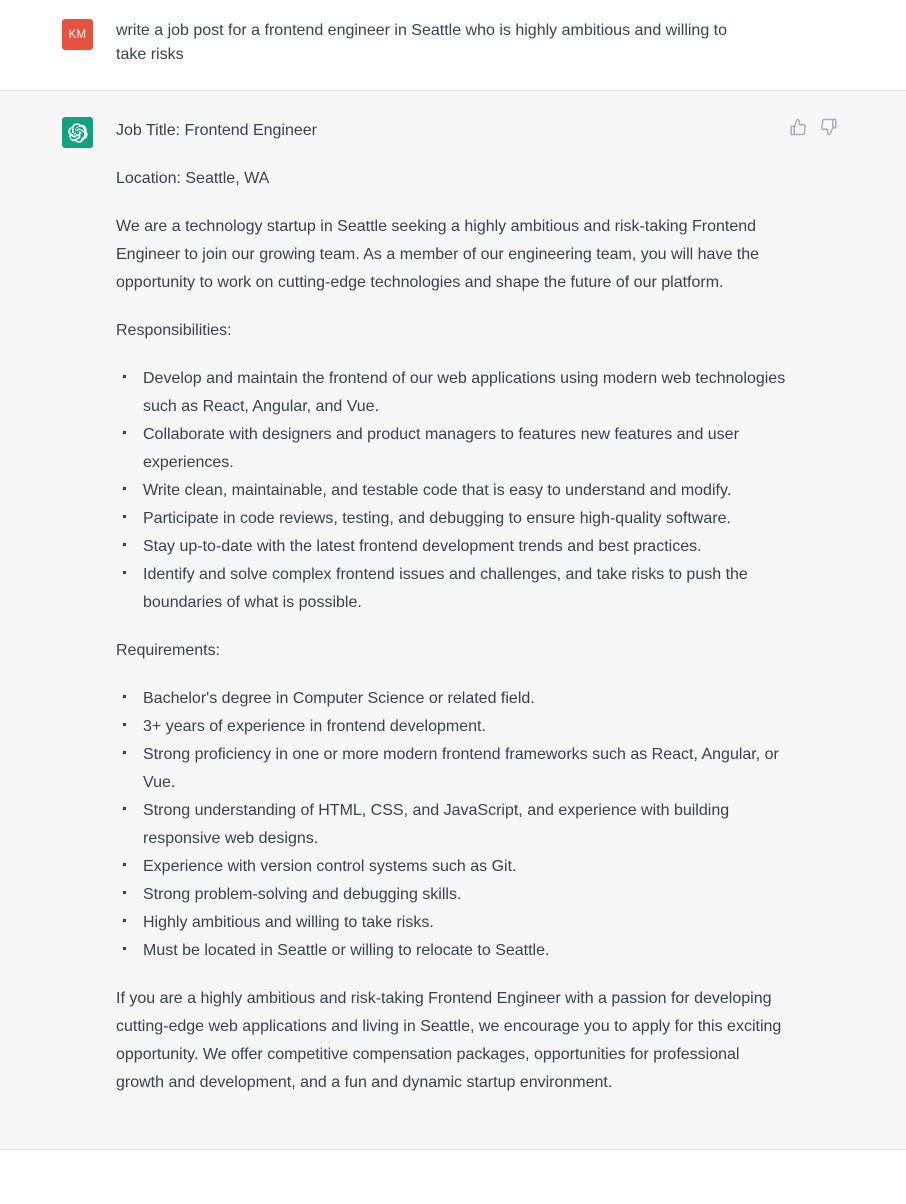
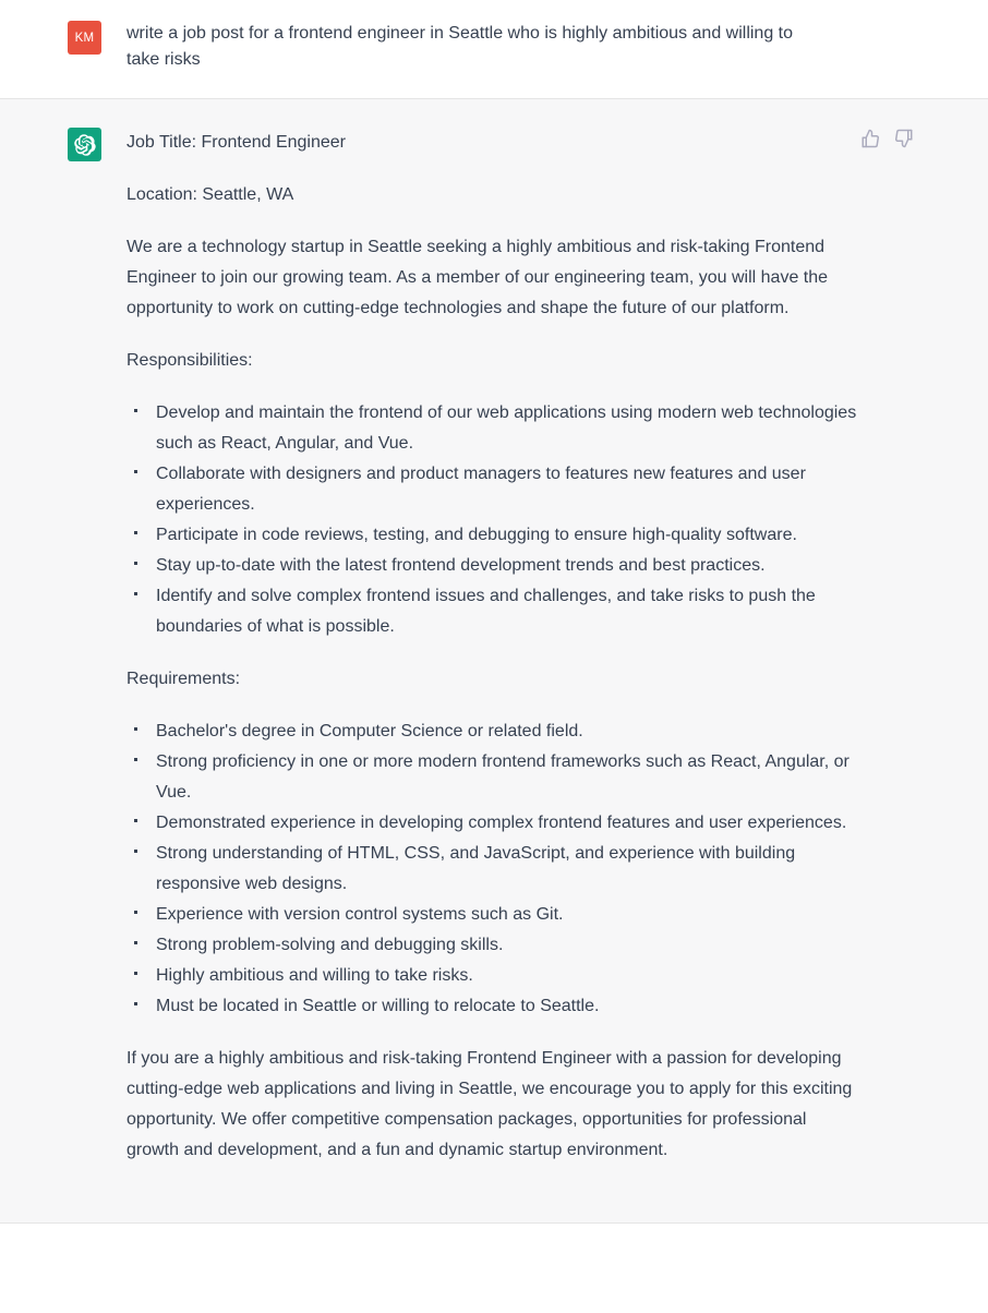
  KM
  write a job post for a frontend engineer in Seattle who is highly ambitious and willing to take risks
  Job Title: Frontend Engineer
  Location: Seattle, WA
  We are a technology startup in Seattle seeking a highly ambitious and risk-taking Frontend Engineer to join our growing team. As a member of our engineering team, you will have the opportunity to work on cutting-edge technologies and shape the future of our platform.
  Responsibilities:
  Develop and maintain the frontend of our web applications using modern web technologies such as React, Angular, and Vue.
  Collaborate with designers and product managers to features new features and user experiences.
- Write clean, maintainable, and testable code that is easy to understand and modify.
  Participate in code reviews, testing, and debugging to ensure high-quality software.
  Stay up-to-date with the latest frontend development trends and best practices.
  Identify and solve complex frontend issues and challenges, and take risks to push the boundaries of what is possible.
  Requirements:
  Bachelor's degree in Computer Science or related field.
- 3+ years of experience in frontend development.
  Strong proficiency in one or more modern frontend frameworks such as React, Angular, or Vue.
+ Demonstrated experience in developing complex frontend features and user experiences.
  Strong understanding of HTML, CSS, and JavaScript, and experience with building responsive web designs.
  Experience with version control systems such as Git.
  Strong problem-solving and debugging skills.
  Highly ambitious and willing to take risks.
  Must be located in Seattle or willing to relocate to Seattle.
  If you are a highly ambitious and risk-taking Frontend Engineer with a passion for developing cutting-edge web applications and living in Seattle, we encourage you to apply for this exciting opportunity. We offer competitive compensation packages, opportunities for professional growth and development, and a fun and dynamic startup environment.
